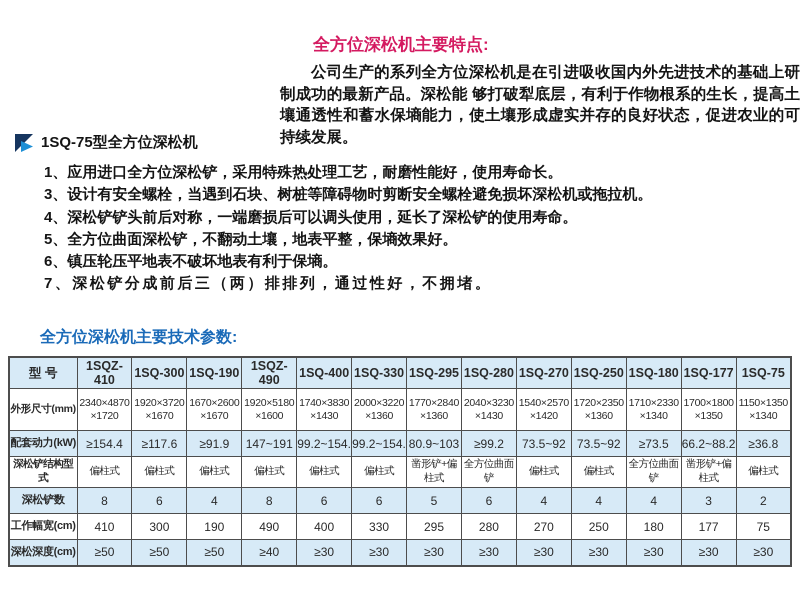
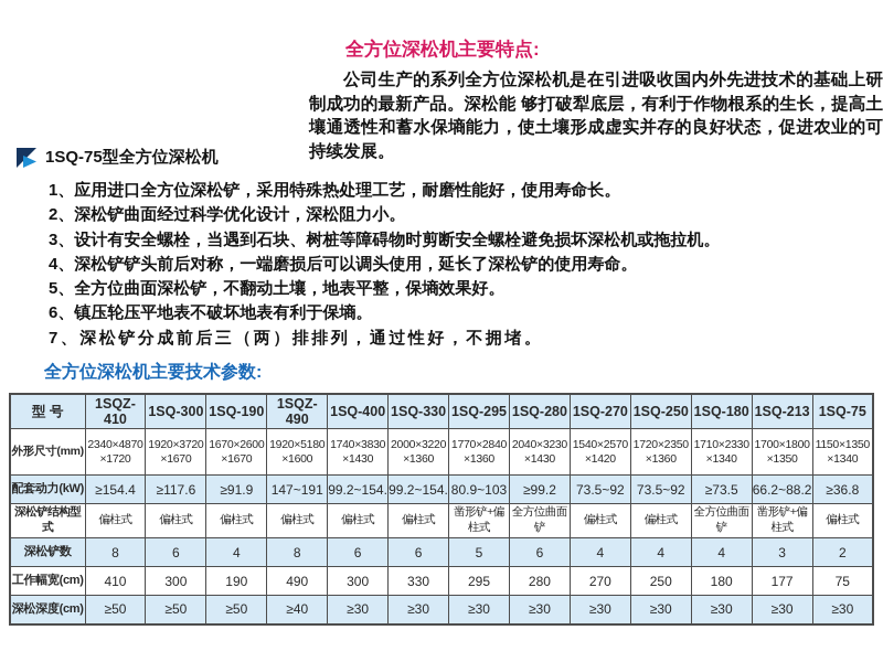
  全方位深松机主要特点:
  公司生产的系列全方位深松机是在引进吸收国内外先进技术的基础上研制成功的最新产品。深松能 够打破犁底层，有利于作物根系的生长，提高土壤通透性和蓄水保墒能力，使土壤形成虚实并存的良好状态，促进农业的可持续发展。
  1SQ-75型全方位深松机
  1、应用进口全方位深松铲，采用特殊热处理工艺，耐磨性能好，使用寿命长。
+ 2、深松铲曲面经过科学优化设计，深松阻力小。
  3、设计有安全螺栓，当遇到石块、树桩等障碍物时剪断安全螺栓避免损坏深松机或拖拉机。
  4、深松铲铲头前后对称，一端磨损后可以调头使用，延长了深松铲的使用寿命。
  5、全方位曲面深松铲，不翻动土壤，地表平整，保墒效果好。
  6、镇压轮压平地表不破坏地表有利于保墒。
  7、深松铲分成前后三（两）排排列，通过性好，不拥堵。
  全方位深松机主要技术参数:
- 型 号	1SQZ-410	1SQ-300	1SQ-190	1SQZ-490	1SQ-400	1SQ-330	1SQ-295	1SQ-280	1SQ-270	1SQ-250	1SQ-180	1SQ-177	1SQ-75
+ 型 号	1SQZ-410	1SQ-300	1SQ-190	1SQZ-490	1SQ-400	1SQ-330	1SQ-295	1SQ-280	1SQ-270	1SQ-250	1SQ-180	1SQ-213	1SQ-75
  外形尺寸(mm)	2340×4870 ×1720	1920×3720 ×1670	1670×2600 ×1670	1920×5180 ×1600	1740×3830 ×1430	2000×3220 ×1360	1770×2840 ×1360	2040×3230 ×1430	1540×2570 ×1420	1720×2350 ×1360	1710×2330 ×1340	1700×1800 ×1350	1150×1350 ×1340
  配套动力(kW)	≥154.4	≥117.6	≥91.9	147~191	99.2~154.	99.2~154.	80.9~103	≥99.2	73.5~92	73.5~92	≥73.5	66.2~88.2	≥36.8
  深松铲结构型式	偏柱式	偏柱式	偏柱式	偏柱式	偏柱式	偏柱式	凿形铲+偏柱式	全方位曲面铲	偏柱式	偏柱式	全方位曲面铲	凿形铲+偏柱式	偏柱式
  深松铲数	8	6	4	8	6	6	5	6	4	4	4	3	2
- 工作幅宽(cm)	410	300	190	490	400	330	295	280	270	250	180	177	75
+ 工作幅宽(cm)	410	300	190	490	300	330	295	280	270	250	180	177	75
  深松深度(cm)	≥50	≥50	≥50	≥40	≥30	≥30	≥30	≥30	≥30	≥30	≥30	≥30	≥30
